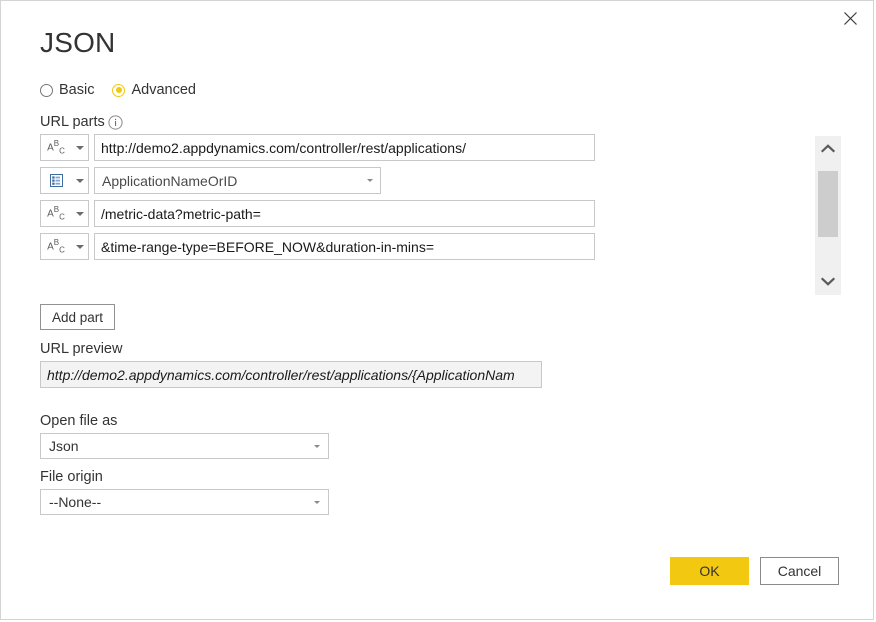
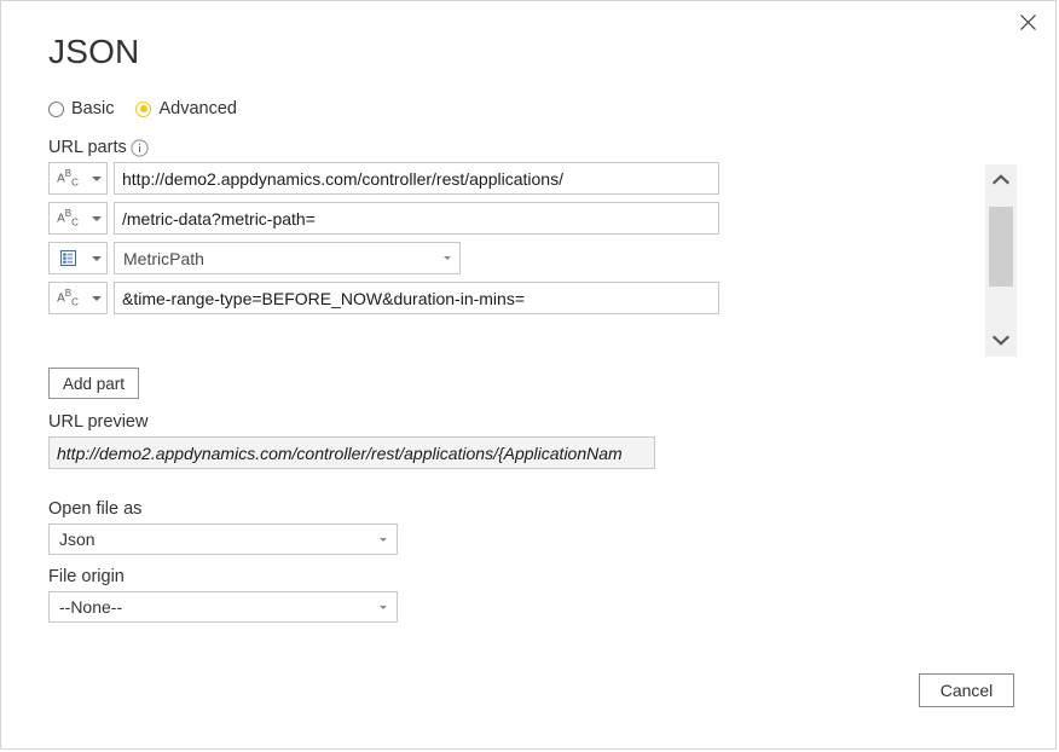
  JSON
  Basic
  Advanced
  URL parts
  ABC
  http://demo2.appdynamics.com/controller/rest/applications/
- ApplicationNameOrID
  ABC
  /metric-data?metric-path=
+ MetricPath
  ABC
  &time-range-type=BEFORE_NOW&duration-in-mins=
  Add part
  URL preview
  http://demo2.appdynamics.com/controller/rest/applications/{ApplicationNam
  Open file as
  Json
  File origin
  --None--
- OK
  Cancel
